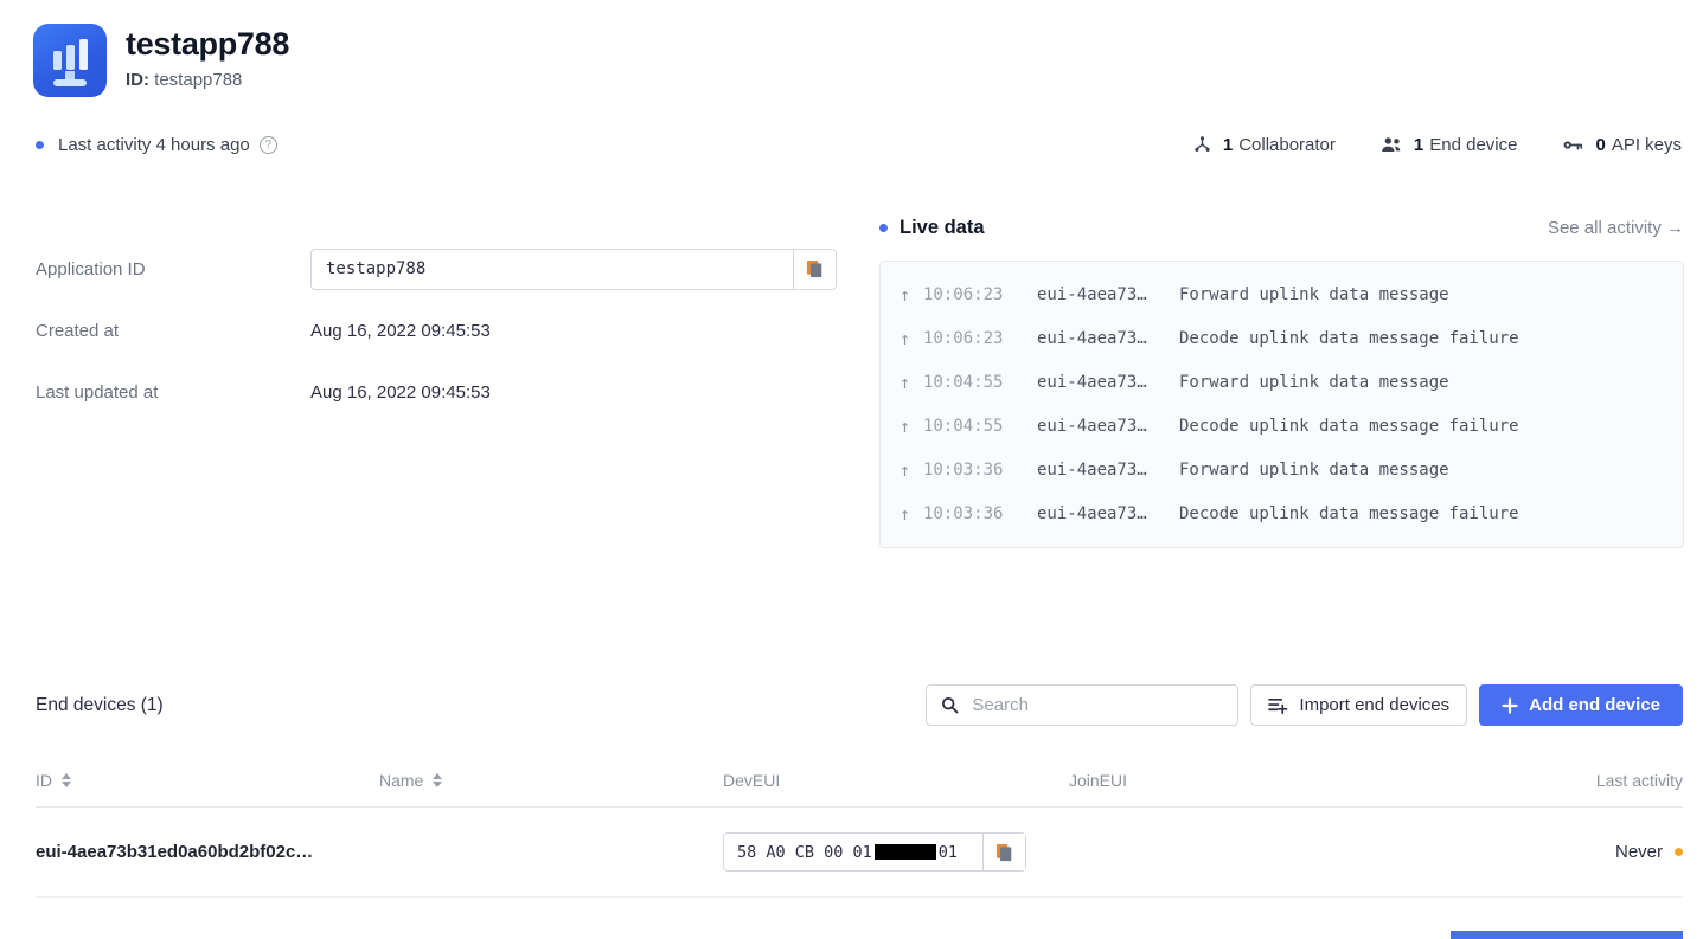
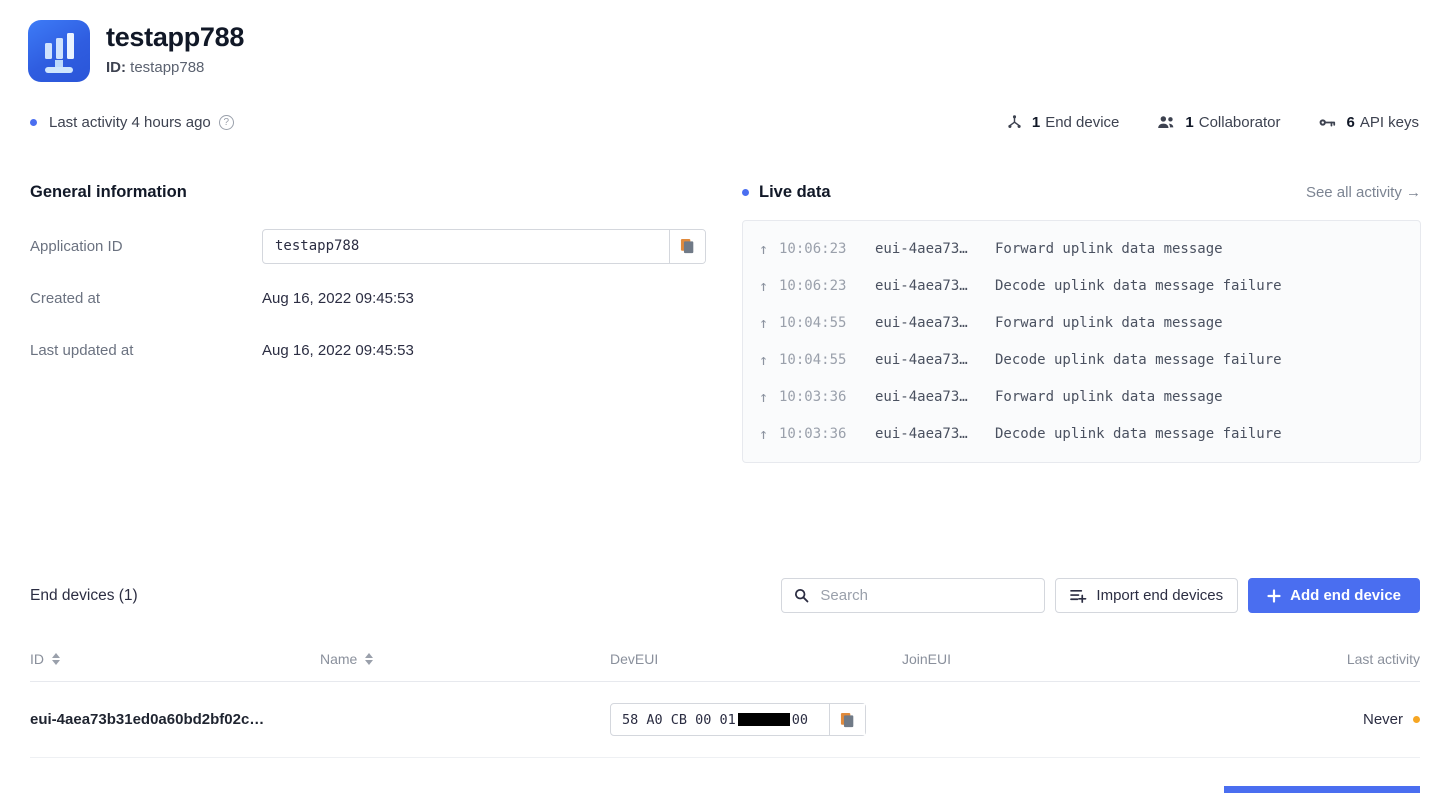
  testapp788
  ID: testapp788
  Last activity 4 hours ago
  ?
  1
- Collaborator
+ End device
  1
- End device
+ Collaborator
- 0
+ 6
  API keys
+ General information
  Application ID
  testapp788
  Created at
  Aug 16, 2022 09:45:53
  Last updated at
  Aug 16, 2022 09:45:53
  Live data
  See all activity →
  ↑
  10:06:23
  eui-4aea73…
  Forward uplink data message
  ↑
  10:06:23
  eui-4aea73…
  Decode uplink data message failure
  ↑
  10:04:55
  eui-4aea73…
  Forward uplink data message
  ↑
  10:04:55
  eui-4aea73…
  Decode uplink data message failure
  ↑
  10:03:36
  eui-4aea73…
  Forward uplink data message
  ↑
  10:03:36
  eui-4aea73…
  Decode uplink data message failure
  End devices (1)
  Search
  Import end devices
  Add end device
  ID
  Name
  DevEUI
  JoinEUI
  Last activity
  eui-4aea73b31ed0a60bd2bf02c…
  58 A0 CB 00 01
- 01
+ 00
  Never
